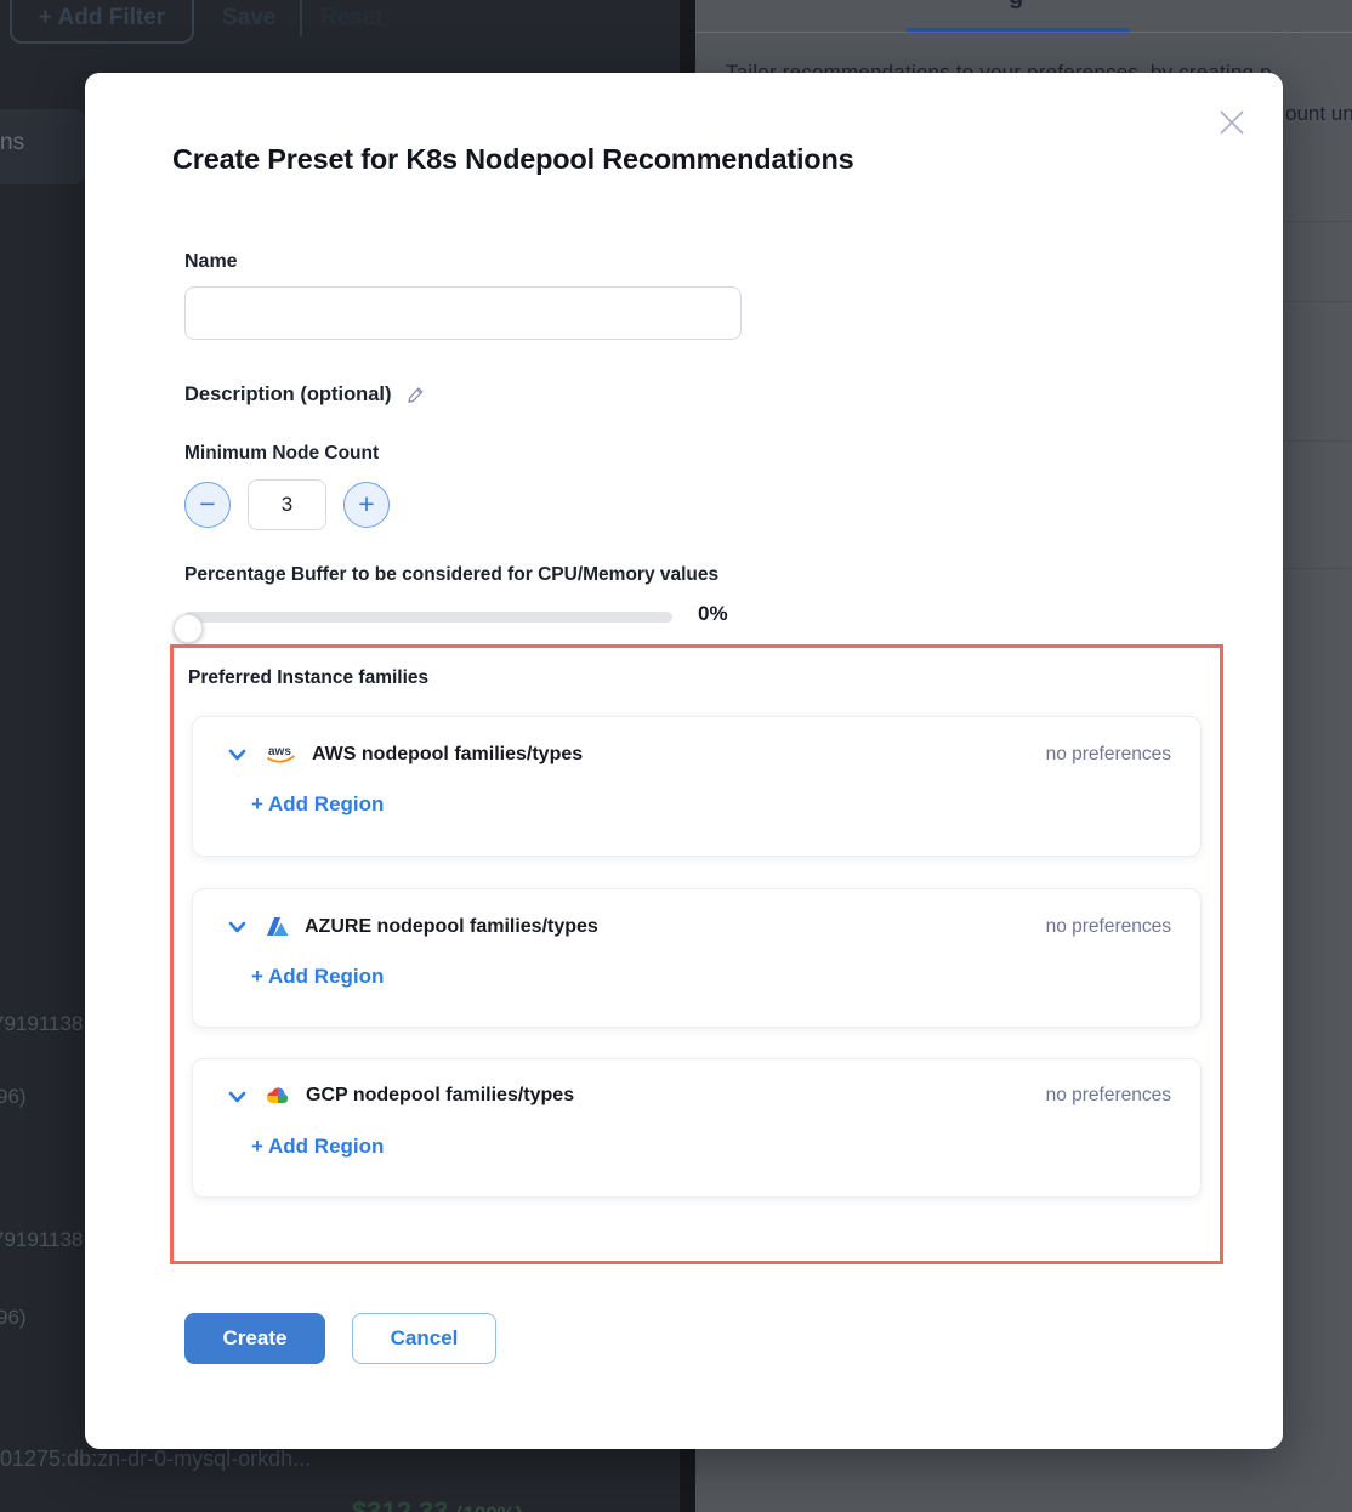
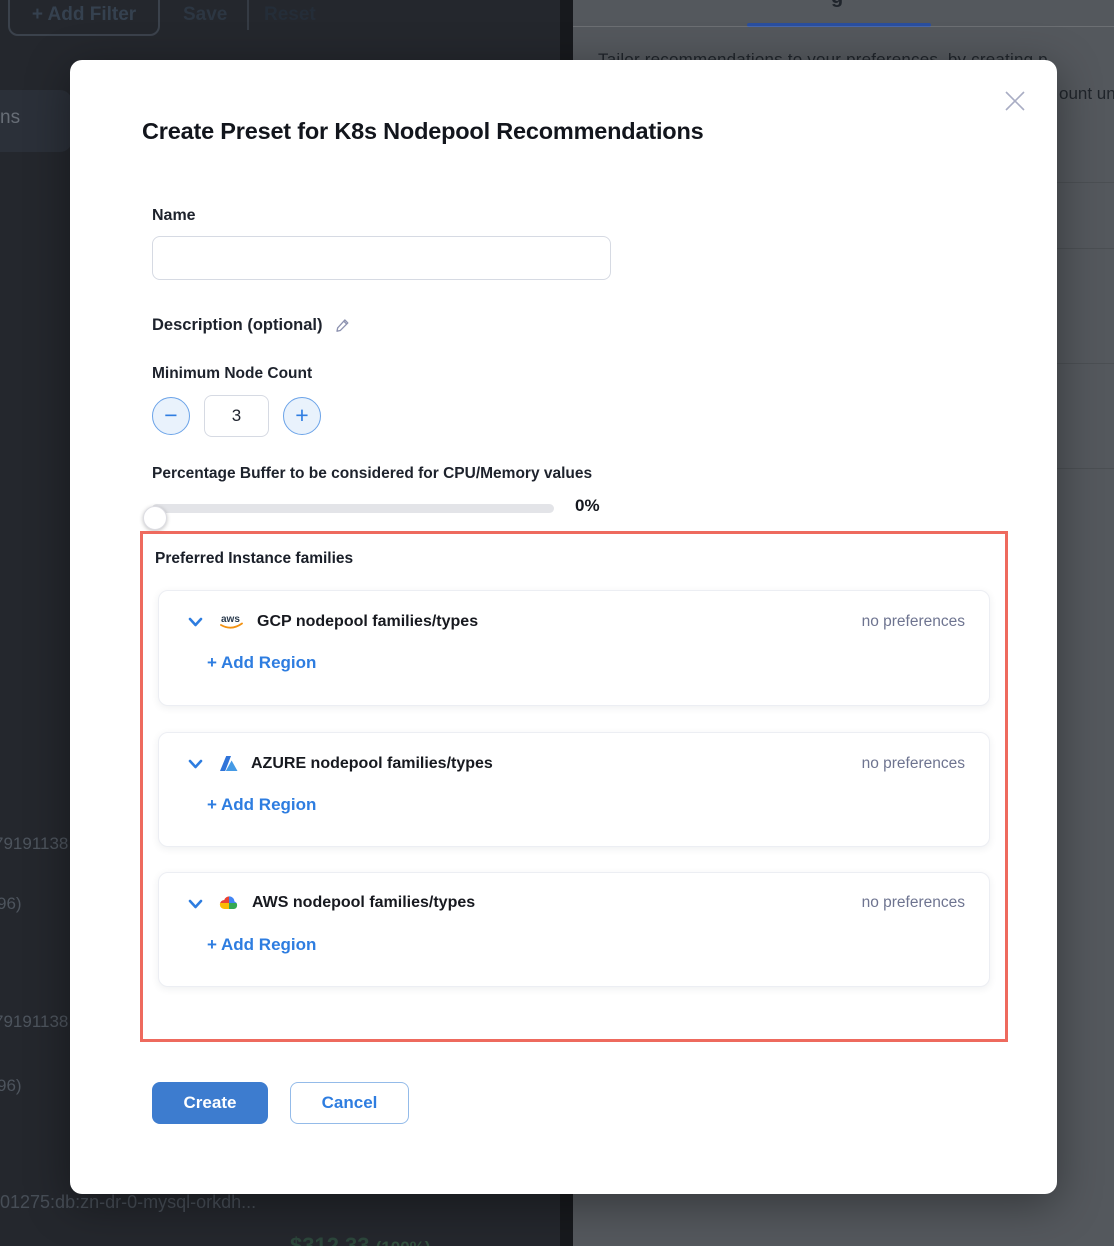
  + Add Filter
  ns
  9191138
  96)
  9191138
  96)
  01275:db:zn-dr-0-mysql-orkdh...
  ount un
  Create Preset for K8s Nodepool Recommendations
  Name
  Description (optional)
  Minimum Node Count
  −
  3
  +
  Percentage Buffer to be considered for CPU/Memory values
  0%
  Preferred Instance families
  aws
- AWS nodepool families/types
+ GCP nodepool families/types
  no preferences
  + Add Region
  AZURE nodepool families/types
  no preferences
  + Add Region
- GCP nodepool families/types
+ AWS nodepool families/types
  no preferences
  + Add Region
  Create
  Cancel
